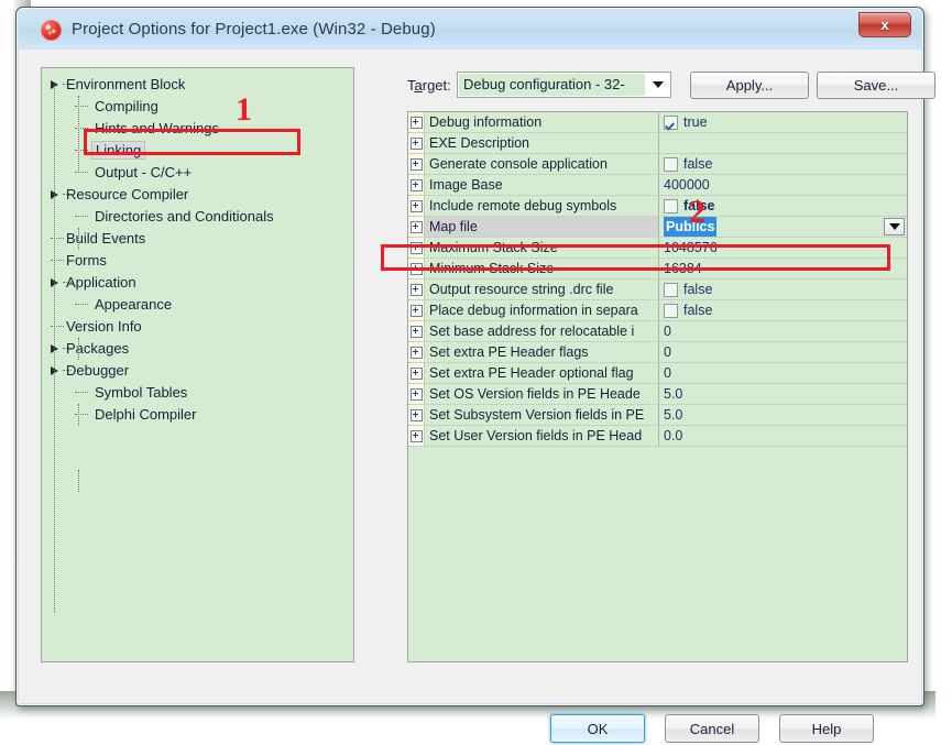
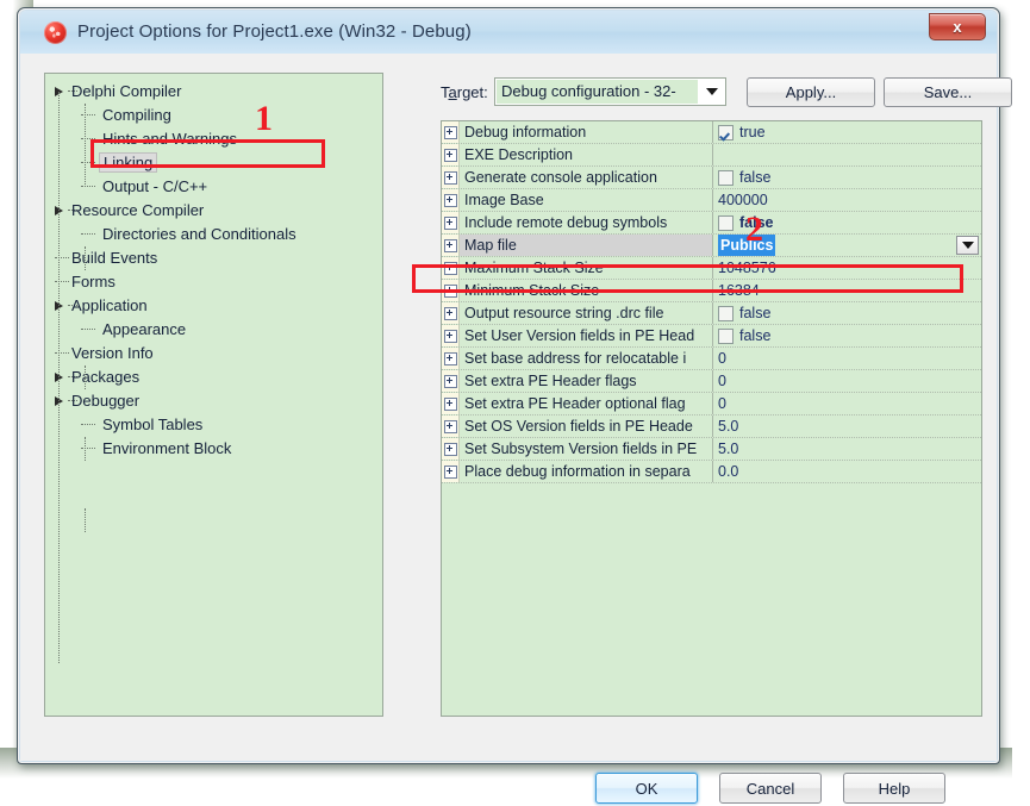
  Project Options for Project1.exe (Win32 - Debug)
  x
- Environment Block
+ Delphi Compiler
  Compiling
  Hints and Warnings
  Linking
  Output - C/C++
  Resource Compiler
  Directories and Conditionals
  Build Events
  Forms
  Application
  Appearance
  Version Info
  Packages
  Debugger
  Symbol Tables
- Delphi Compiler
+ Environment Block
  Target:
  Debug configuration - 32-
  Apply...
  Save...
  Debug information
  true
  EXE Description
  Generate console application
  false
  Image Base
  400000
  Include remote debug symbols
  false
  Map file
  Publics
  Maximum Stack Size
  1048576
  Minimum Stack Size
  16384
  Output resource string .drc file
  false
- Place debug information in separa
+ Set User Version fields in PE Head
  false
  Set base address for relocatable i
  0
  Set extra PE Header flags
  0
  Set extra PE Header optional flag
  0
  Set OS Version fields in PE Heade
  5.0
  Set Subsystem Version fields in PE
  5.0
- Set User Version fields in PE Head
+ Place debug information in separa
  0.0
  OK
  Cancel
  Help
  1
  2
